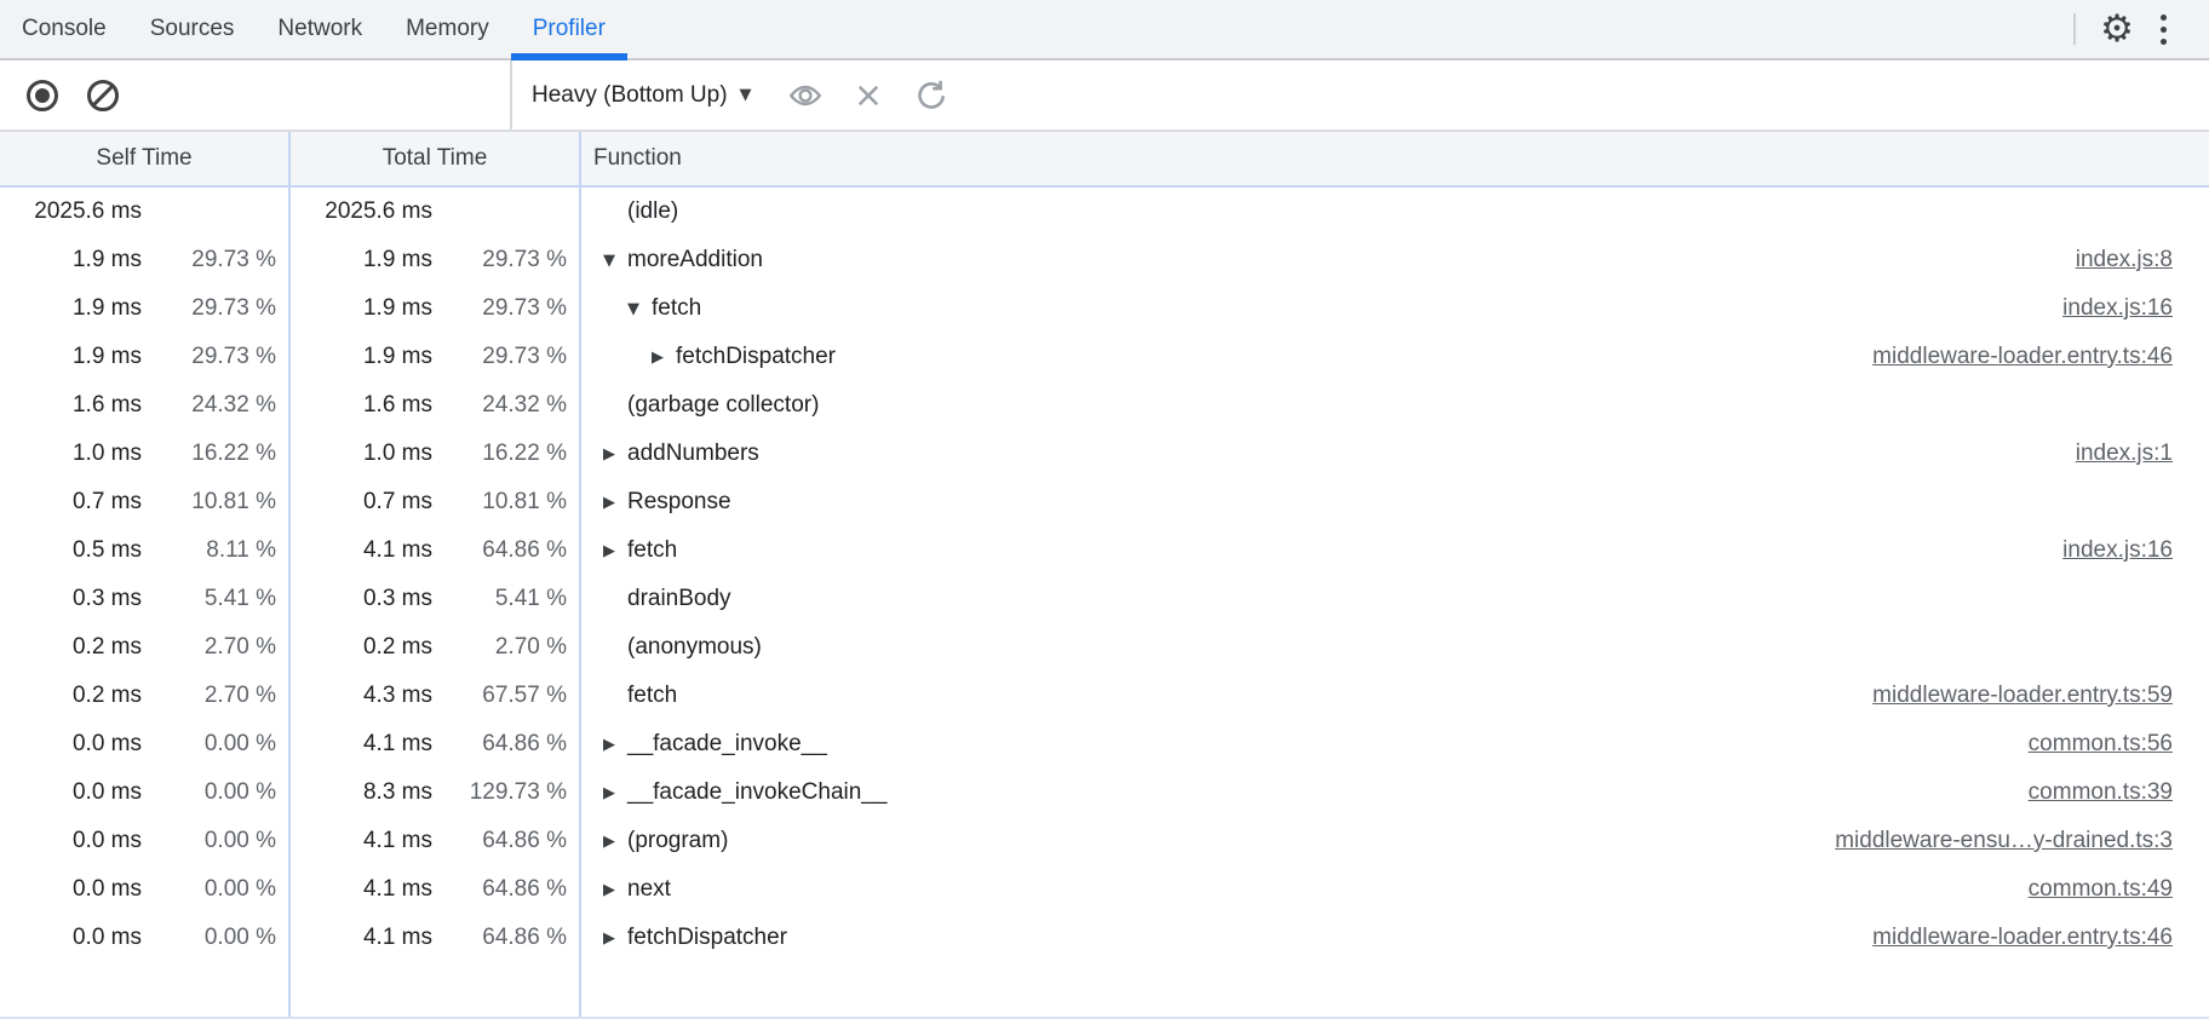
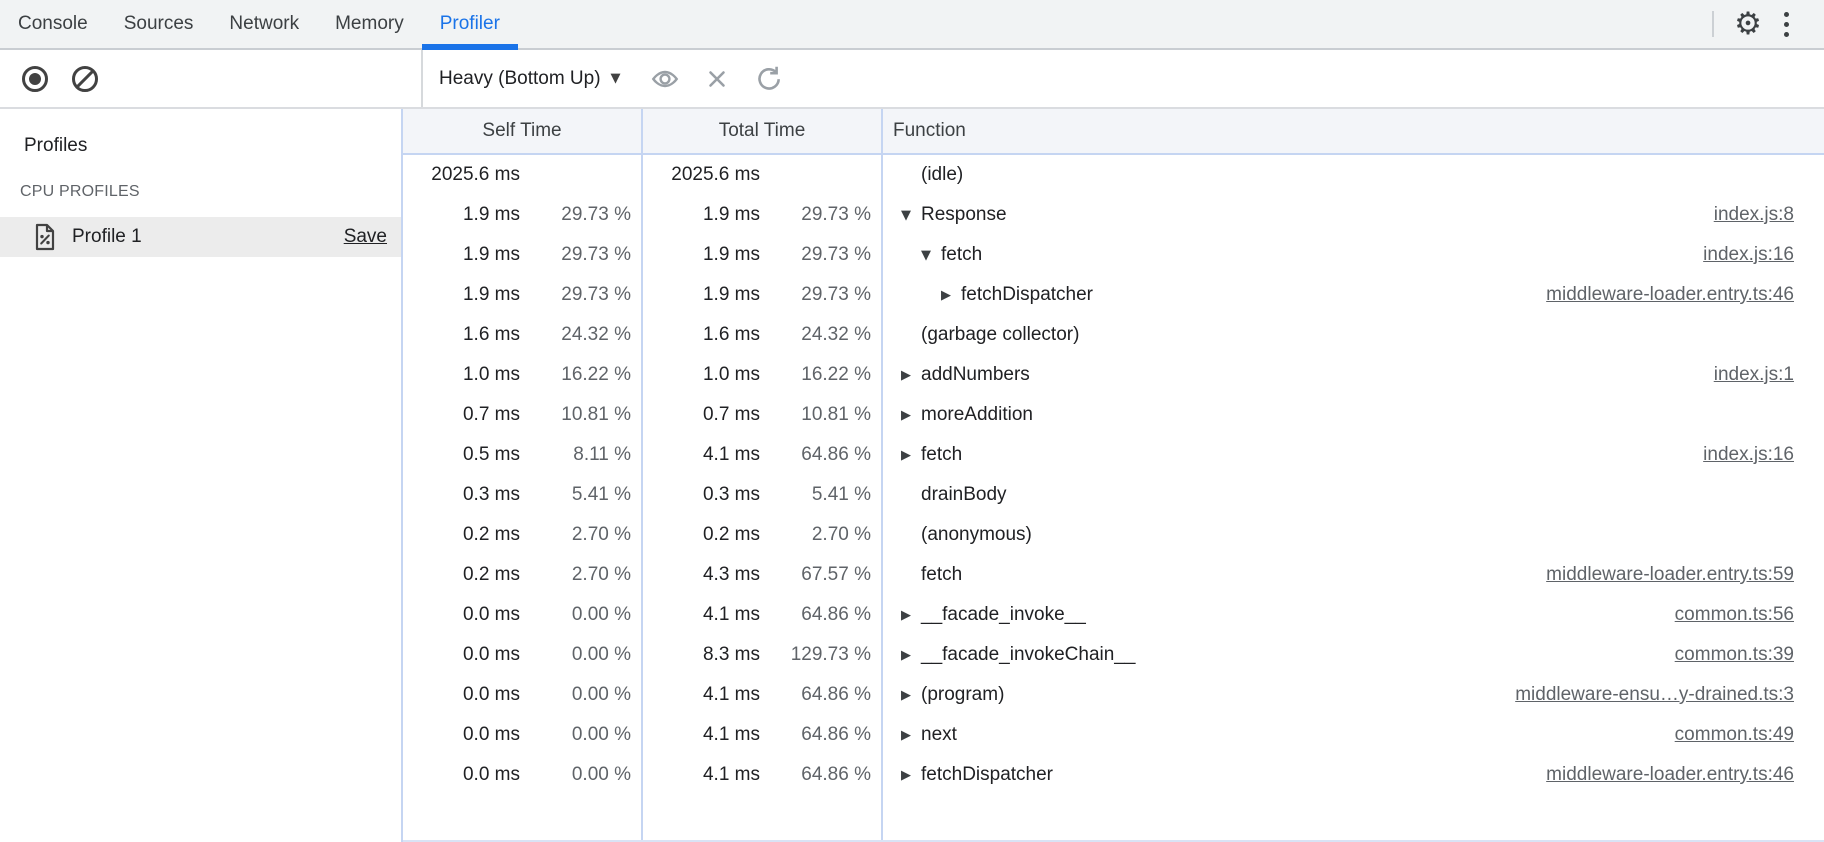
  Console
  Sources
  Network
  Memory
  Profiler
  ⚙
  Heavy (Bottom Up)
  ▼
+ Profiles
+ CPU PROFILES
+ Profile 1
+ Save
  Self Time
  Total Time
  Function
  2025.6 ms
  2025.6 ms
  (idle)
  1.9 ms
  29.73 %
  1.9 ms
  29.73 %
  ▼
- moreAddition
+ Response
  index.js:8
  1.9 ms
  29.73 %
  1.9 ms
  29.73 %
  ▼
  fetch
  index.js:16
  1.9 ms
  29.73 %
  1.9 ms
  29.73 %
  ▶
  fetchDispatcher
  middleware-loader.entry.ts:46
  1.6 ms
  24.32 %
  1.6 ms
  24.32 %
  (garbage collector)
  1.0 ms
  16.22 %
  1.0 ms
  16.22 %
  ▶
  addNumbers
  index.js:1
  0.7 ms
  10.81 %
  0.7 ms
  10.81 %
  ▶
- Response
+ moreAddition
  0.5 ms
  8.11 %
  4.1 ms
  64.86 %
  ▶
  fetch
  index.js:16
  0.3 ms
  5.41 %
  0.3 ms
  5.41 %
  drainBody
  0.2 ms
  2.70 %
  0.2 ms
  2.70 %
  (anonymous)
  0.2 ms
  2.70 %
  4.3 ms
  67.57 %
  fetch
  middleware-loader.entry.ts:59
  0.0 ms
  0.00 %
  4.1 ms
  64.86 %
  ▶
  __facade_invoke__
  common.ts:56
  0.0 ms
  0.00 %
  8.3 ms
  129.73 %
  ▶
  __facade_invokeChain__
  common.ts:39
  0.0 ms
  0.00 %
  4.1 ms
  64.86 %
  ▶
  (program)
  middleware-ensu…y-drained.ts:3
  0.0 ms
  0.00 %
  4.1 ms
  64.86 %
  ▶
  next
  common.ts:49
  0.0 ms
  0.00 %
  4.1 ms
  64.86 %
  ▶
  fetchDispatcher
  middleware-loader.entry.ts:46
